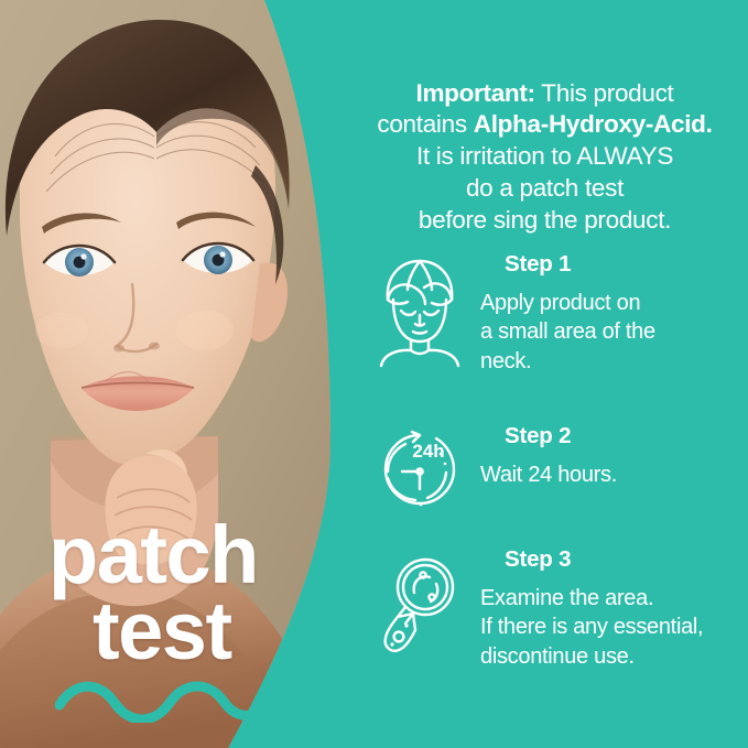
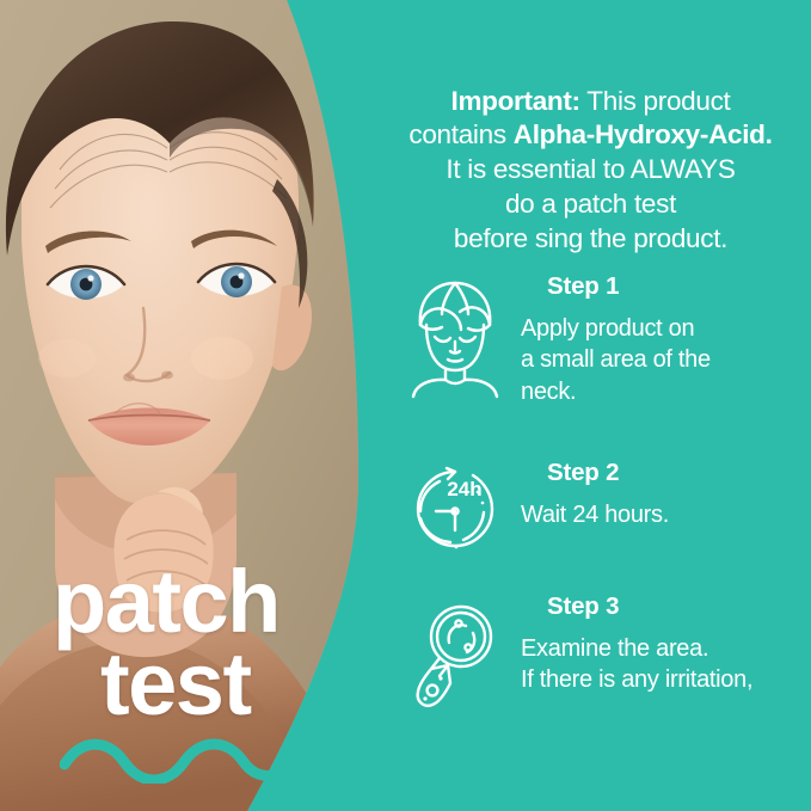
  patch
  test
  Important: This product
  contains Alpha-Hydroxy-Acid.
- It is irritation to ALWAYS
+ It is essential to ALWAYS
  do a patch test
  before sing the product.
  Step 1
  Apply product on
  a small area of the
  neck.
  24h
  Step 2
  Wait 24 hours.
  Step 3
  Examine the area.
- If there is any essential,
+ If there is any irritation,
- discontinue use.
